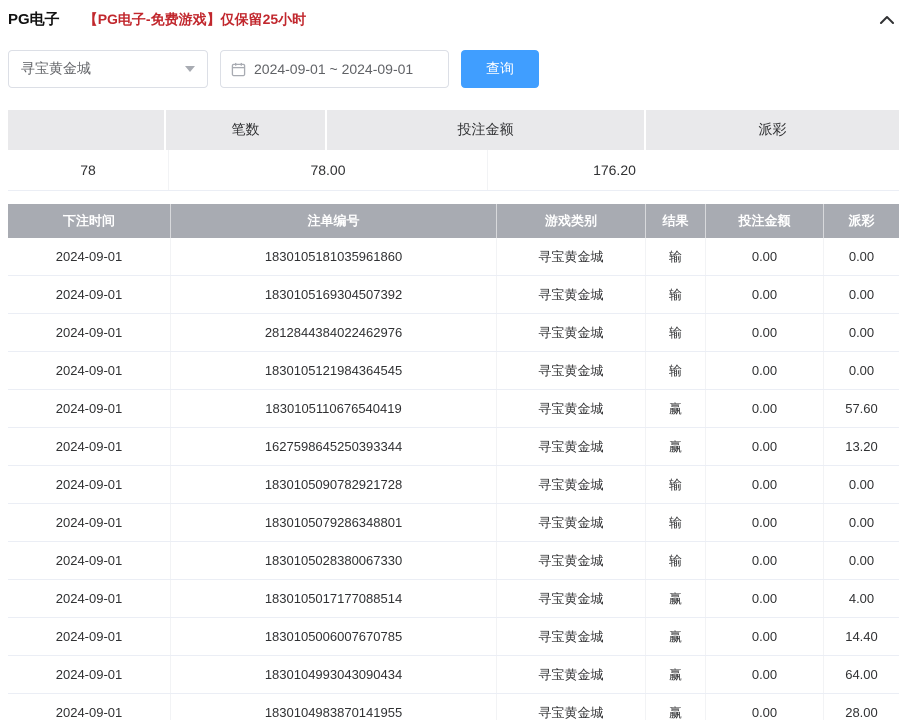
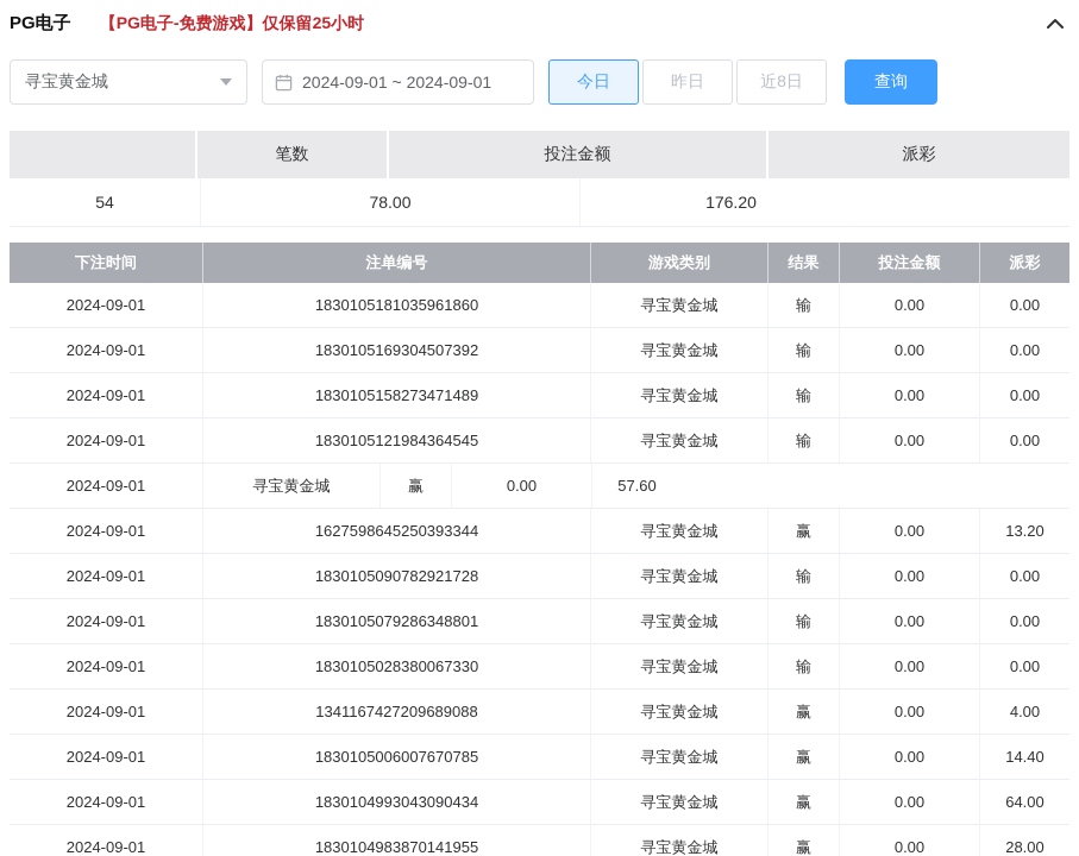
  PG电子
  【PG电子-免费游戏】仅保留25小时
  寻宝黄金城
  2024-09-01 ~ 2024-09-01
+ 今日
+ 昨日
+ 近8日
  查询
  笔数
  投注金额
  派彩
- 78
+ 54
  78.00
  176.20
  下注时间
  注单编号
  游戏类别
  结果
  投注金额
  派彩
  2024-09-01
  1830105181035961860
  寻宝黄金城
  输
  0.00
  0.00
  2024-09-01
  1830105169304507392
  寻宝黄金城
  输
  0.00
  0.00
  2024-09-01
- 2812844384022462976
+ 1830105158273471489
  寻宝黄金城
  输
  0.00
  0.00
  2024-09-01
  1830105121984364545
  寻宝黄金城
  输
  0.00
  0.00
  2024-09-01
- 1830105110676540419
  寻宝黄金城
  赢
  0.00
  57.60
  2024-09-01
  1627598645250393344
  寻宝黄金城
  赢
  0.00
  13.20
  2024-09-01
  1830105090782921728
  寻宝黄金城
  输
  0.00
  0.00
  2024-09-01
  1830105079286348801
  寻宝黄金城
  输
  0.00
  0.00
  2024-09-01
  1830105028380067330
  寻宝黄金城
  输
  0.00
  0.00
  2024-09-01
- 1830105017177088514
+ 1341167427209689088
  寻宝黄金城
  赢
  0.00
  4.00
  2024-09-01
  1830105006007670785
  寻宝黄金城
  赢
  0.00
  14.40
  2024-09-01
  1830104993043090434
  寻宝黄金城
  赢
  0.00
  64.00
  2024-09-01
  1830104983870141955
  寻宝黄金城
  赢
  0.00
  28.00
